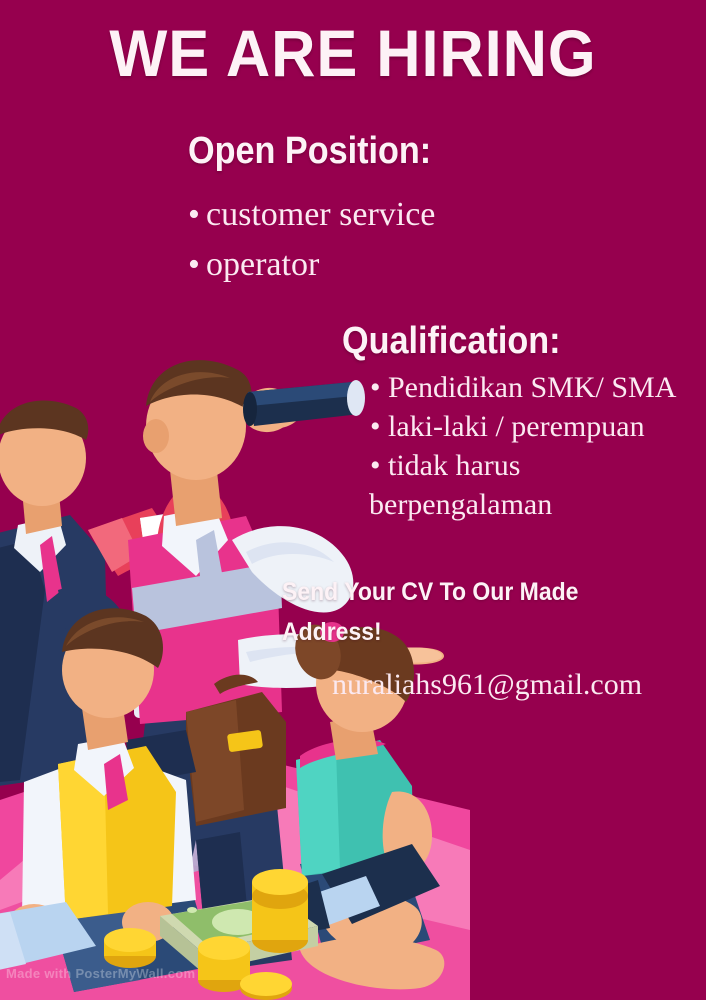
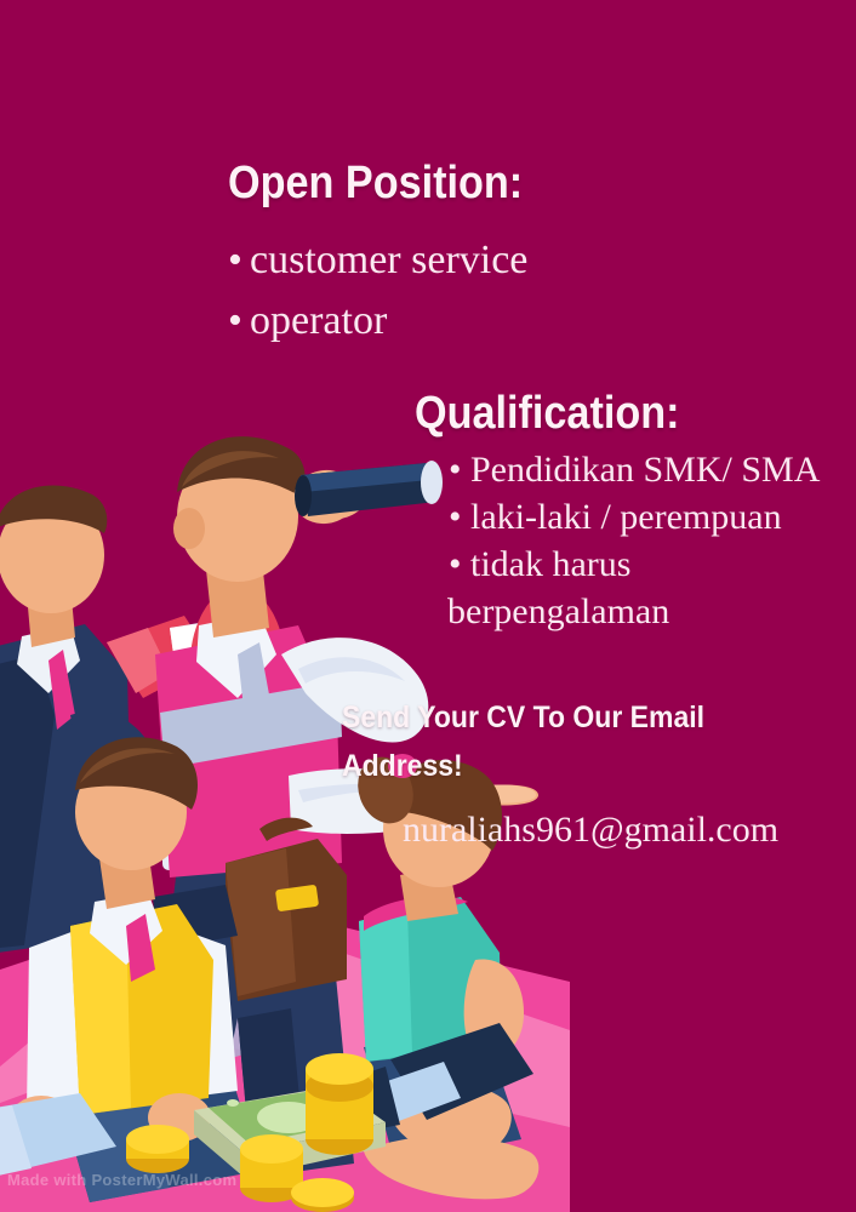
- WE ARE HIRING
  Open Position:
  • customer service
  • operator
  Qualification:
  • Pendidikan SMK/ SMA
  • laki-laki / perempuan
  • tidak harus
  berpengalaman
- Send Your CV To Our Made
+ Send Your CV To Our Email
  Address!
  nuraliahs961@gmail.com
  Made with PosterMyWall.com
